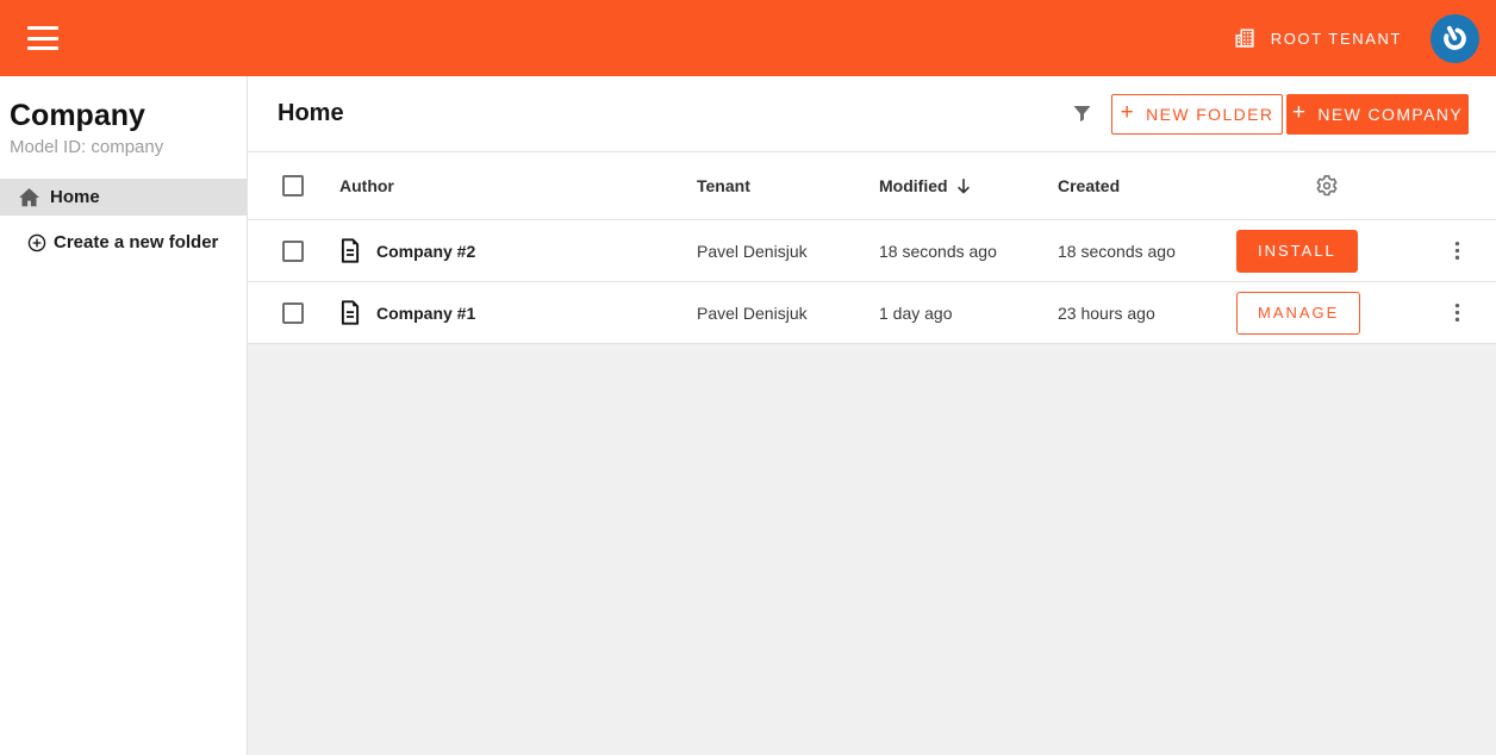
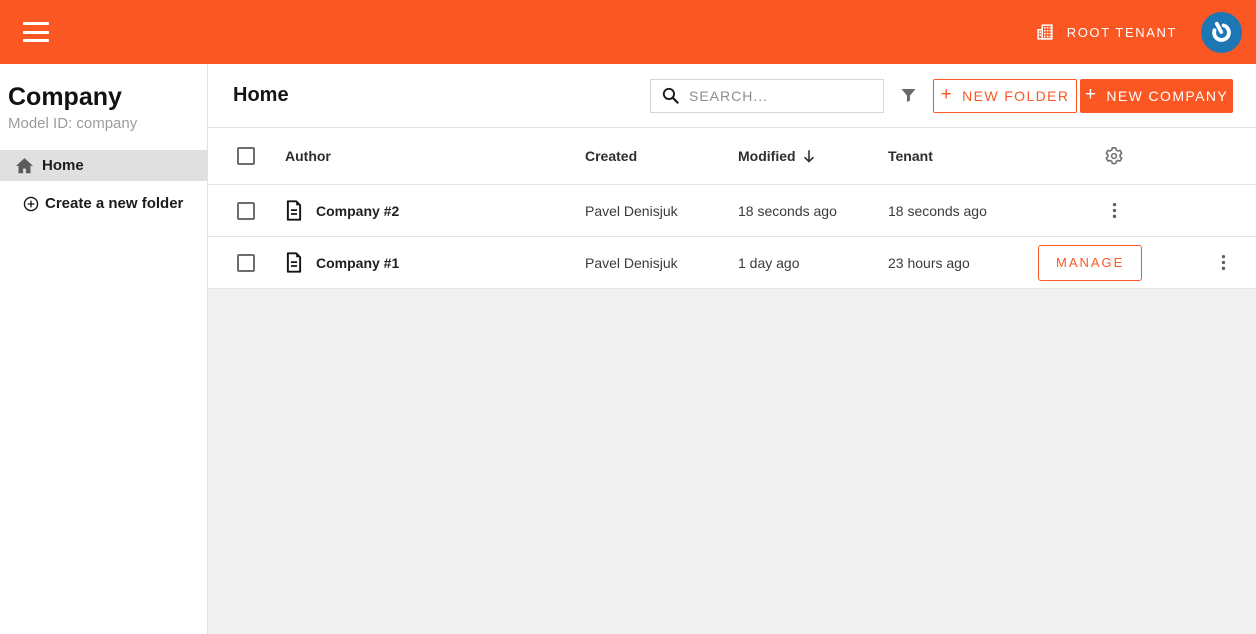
  ROOT TENANT
  Company
  Model ID: company
  Home
  Create a new folder
  Home
+ SEARCH...
  +
  NEW FOLDER
  +
  NEW COMPANY
  Author
- Tenant
+ Created
  Modified
- Created
+ Tenant
  Company #2
  Pavel Denisjuk
  18 seconds ago
  18 seconds ago
- INSTALL
  Company #1
  Pavel Denisjuk
  1 day ago
  23 hours ago
  MANAGE
